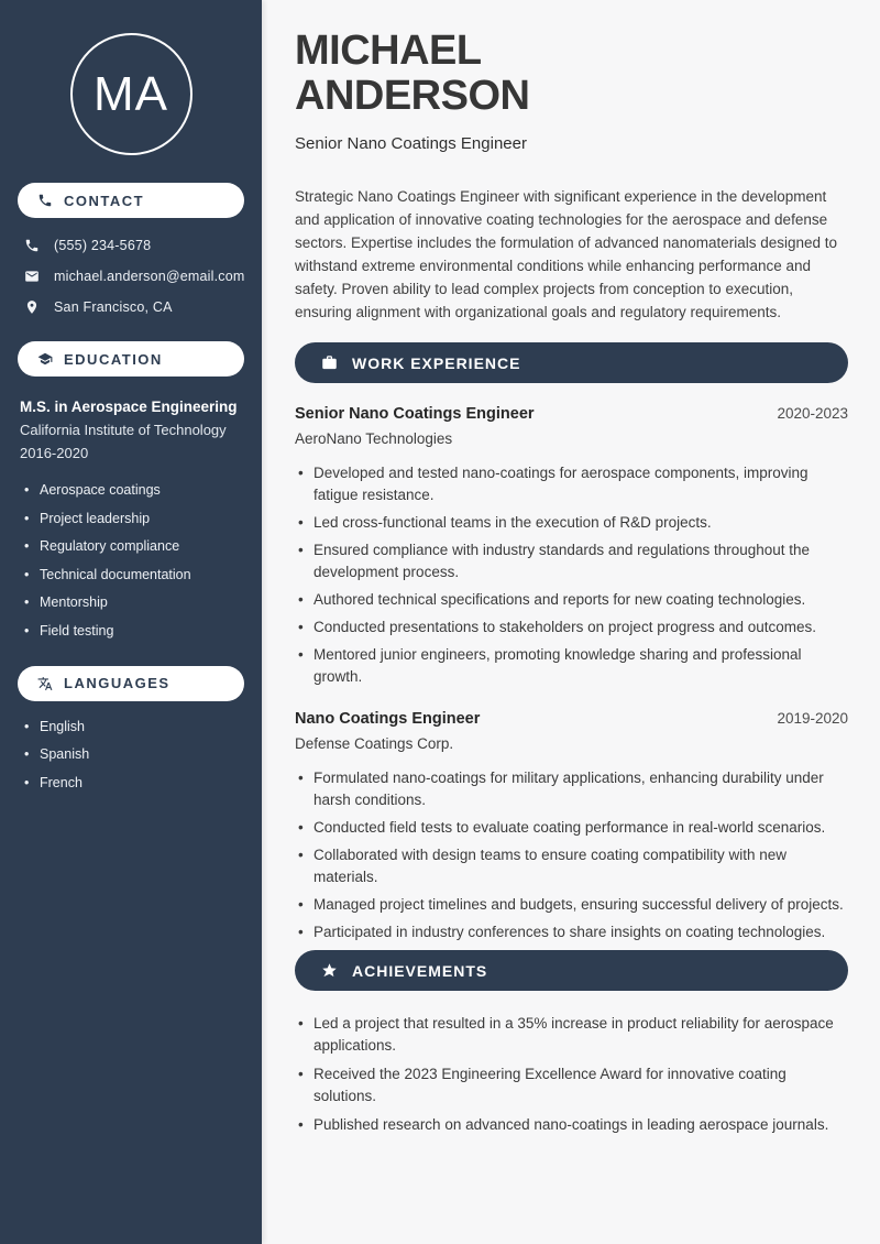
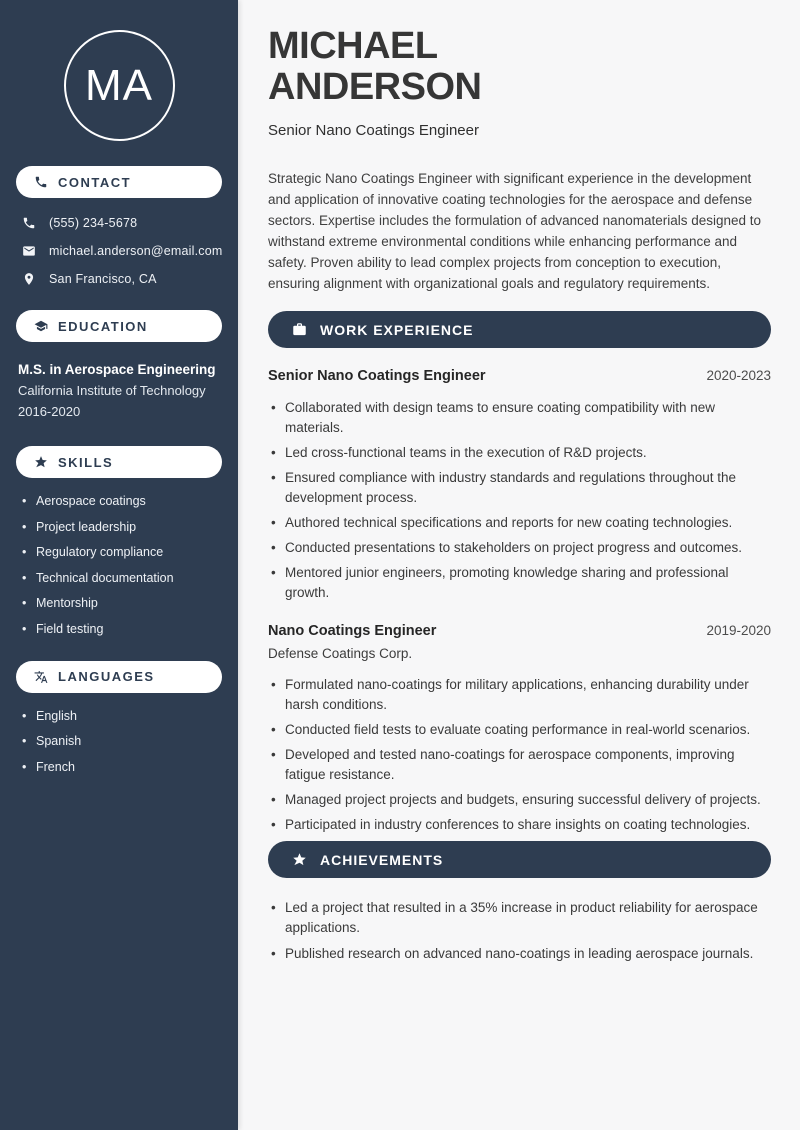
  MA
  CONTACT
  (555) 234-5678
  michael.anderson@email.com
  San Francisco, CA
  EDUCATION
  M.S. in Aerospace Engineering
  California Institute of Technology
  2016-2020
+ SKILLS
  Aerospace coatings
  Project leadership
  Regulatory compliance
  Technical documentation
  Mentorship
  Field testing
  LANGUAGES
  English
  Spanish
  French
  MICHAEL
  ANDERSON
  Senior Nano Coatings Engineer
  Strategic Nano Coatings Engineer with significant experience in the development and application of innovative coating technologies for the aerospace and defense sectors. Expertise includes the formulation of advanced nanomaterials designed to withstand extreme environmental conditions while enhancing performance and safety. Proven ability to lead complex projects from conception to execution, ensuring alignment with organizational goals and regulatory requirements.
  WORK EXPERIENCE
  Senior Nano Coatings Engineer
  2020-2023
- AeroNano Technologies
- Developed and tested nano-coatings for aerospace components, improving fatigue resistance.
+ Collaborated with design teams to ensure coating compatibility with new materials.
  Led cross-functional teams in the execution of R&D projects.
  Ensured compliance with industry standards and regulations throughout the development process.
  Authored technical specifications and reports for new coating technologies.
  Conducted presentations to stakeholders on project progress and outcomes.
  Mentored junior engineers, promoting knowledge sharing and professional growth.
  Nano Coatings Engineer
  2019-2020
  Defense Coatings Corp.
  Formulated nano-coatings for military applications, enhancing durability under harsh conditions.
  Conducted field tests to evaluate coating performance in real-world scenarios.
- Collaborated with design teams to ensure coating compatibility with new materials.
+ Developed and tested nano-coatings for aerospace components, improving fatigue resistance.
- Managed project timelines and budgets, ensuring successful delivery of projects.
+ Managed project projects and budgets, ensuring successful delivery of projects.
  Participated in industry conferences to share insights on coating technologies.
  ACHIEVEMENTS
  Led a project that resulted in a 35% increase in product reliability for aerospace applications.
- Received the 2023 Engineering Excellence Award for innovative coating solutions.
  Published research on advanced nano-coatings in leading aerospace journals.
